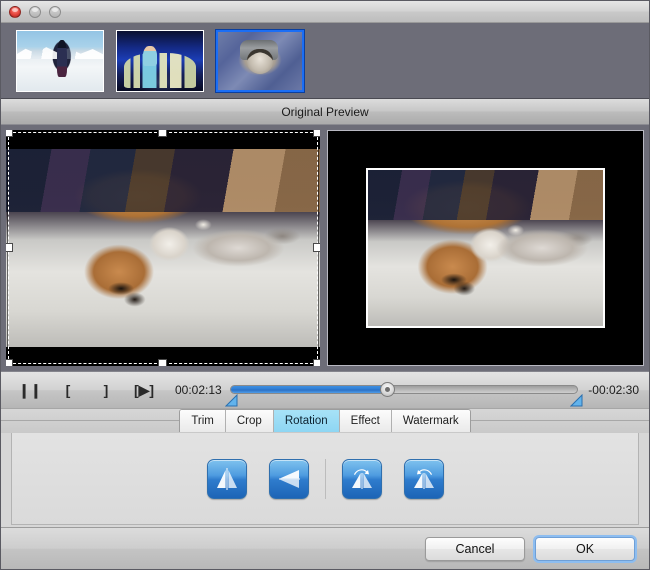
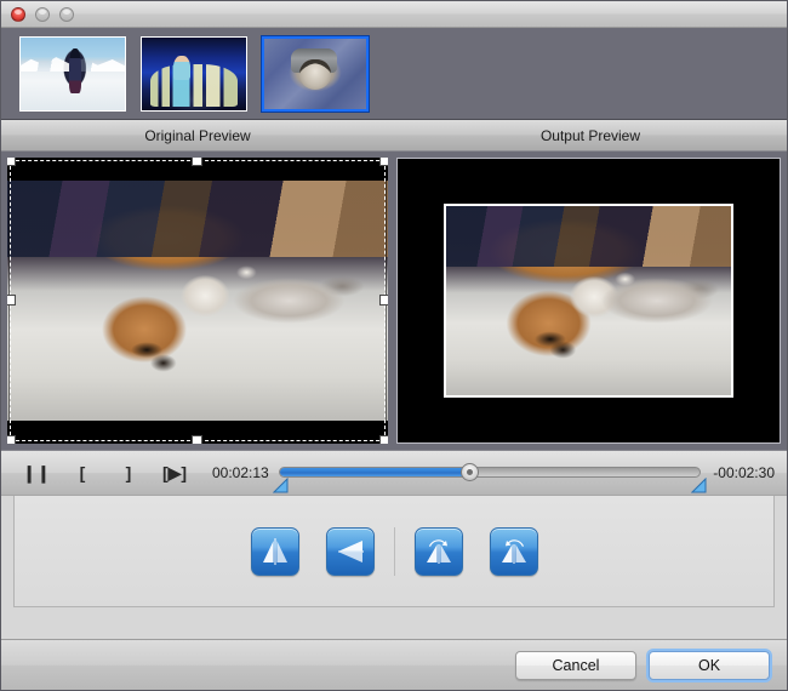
  Original Preview
+ Output Preview
  ❙❙
  [
  ]
  [▶]
  00:02:13
  -00:02:30
- Trim
- Crop
- Rotation
- Effect
- Watermark
  Cancel
  OK
